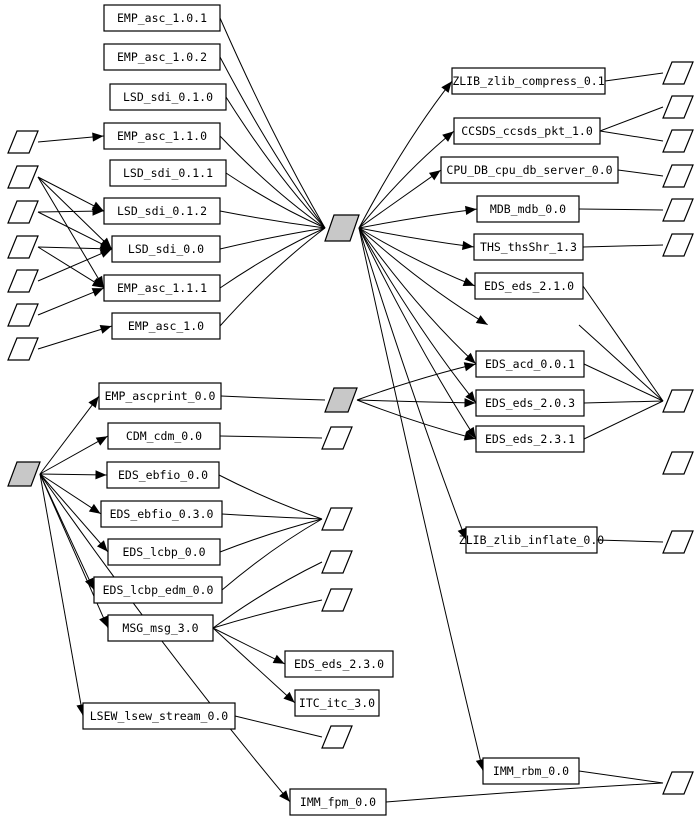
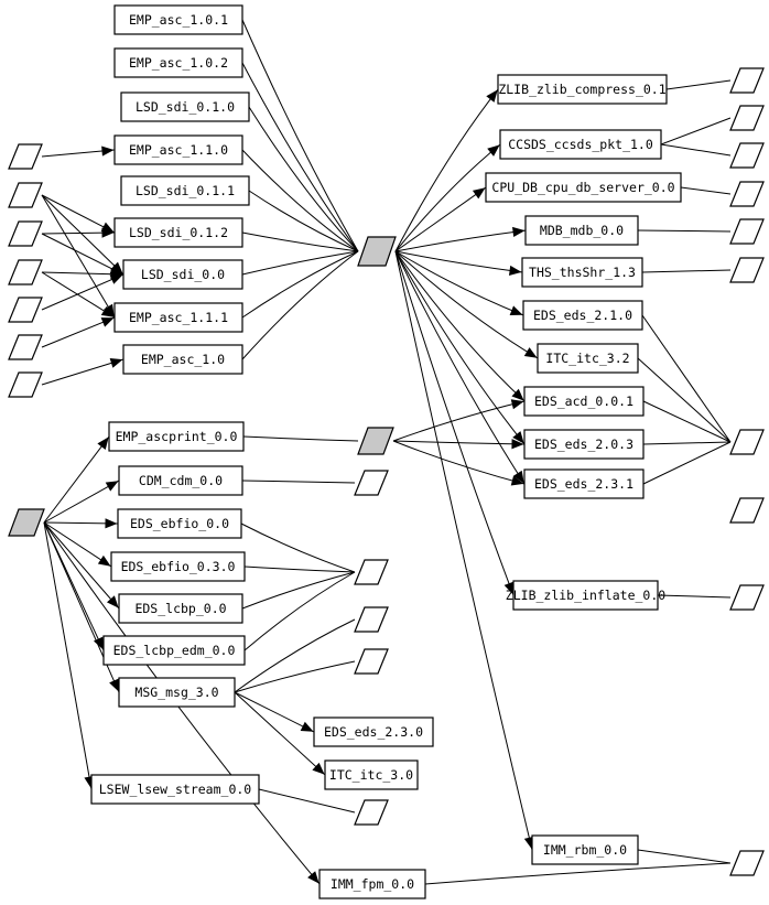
  EMP_asc_1.0.1
  EMP_asc_1.0.2
  LSD_sdi_0.1.0
  EMP_asc_1.1.0
  LSD_sdi_0.1.1
  LSD_sdi_0.1.2
  LSD_sdi_0.0
  EMP_asc_1.1.1
  EMP_asc_1.0
  EMP_ascprint_0.0
  CDM_cdm_0.0
  EDS_ebfio_0.0
  EDS_ebfio_0.3.0
  EDS_lcbp_0.0
  EDS_lcbp_edm_0.0
  MSG_msg_3.0
  LSEW_lsew_stream_0.0
  ZLIB_zlib_compress_0.1
  CCSDS_ccsds_pkt_1.0
  CPU_DB_cpu_db_server_0.0
  MDB_mdb_0.0
  THS_thsShr_1.3
  EDS_eds_2.1.0
+ ITC_itc_3.2
  EDS_acd_0.0.1
  EDS_eds_2.0.3
  EDS_eds_2.3.1
  ZLIB_zlib_inflate_0.0
  EDS_eds_2.3.0
  ITC_itc_3.0
  IMM_rbm_0.0
  IMM_fpm_0.0
